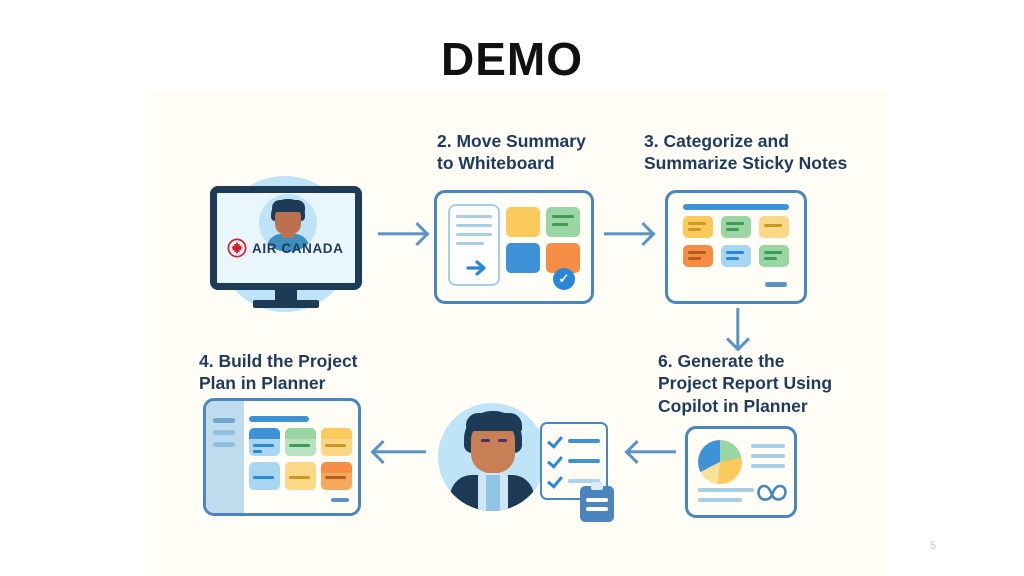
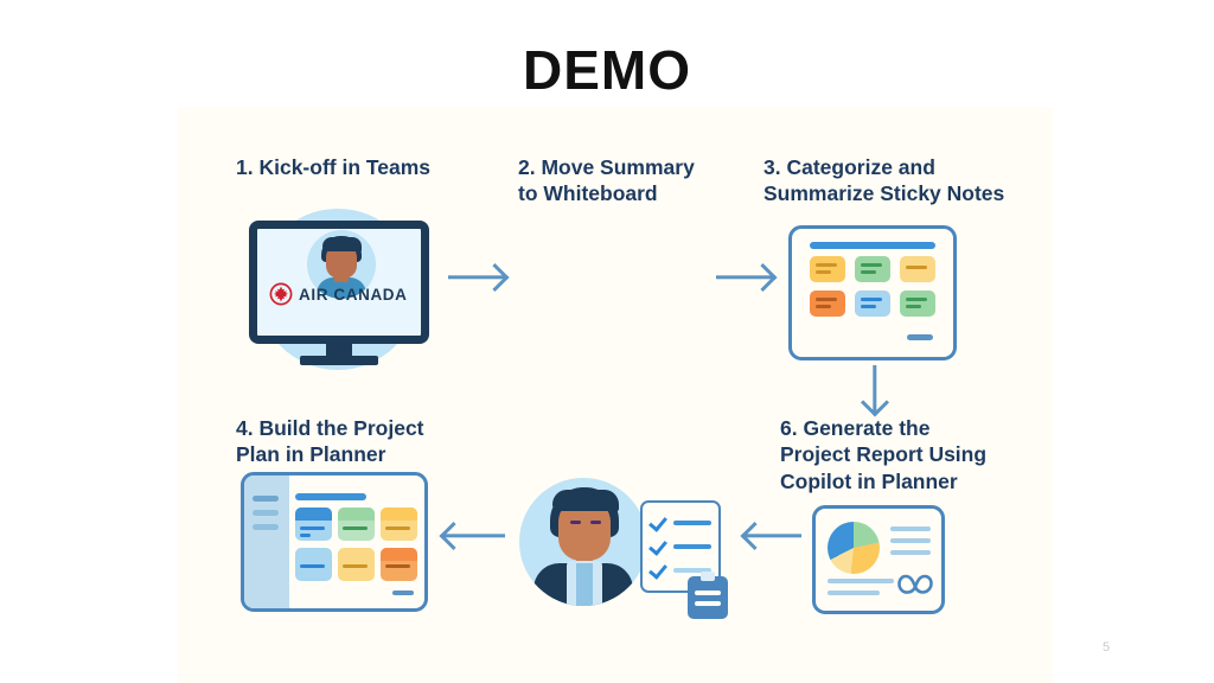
  DEMO
+ 1. Kick-off in Teams
  AIR CANADA
  2. Move Summary
  to Whiteboard
- ✓
  3. Categorize and
  Summarize Sticky Notes
  6. Generate the
  Project Report Using
  Copilot in Planner
  4. Build the Project
  Plan in Planner
  5
